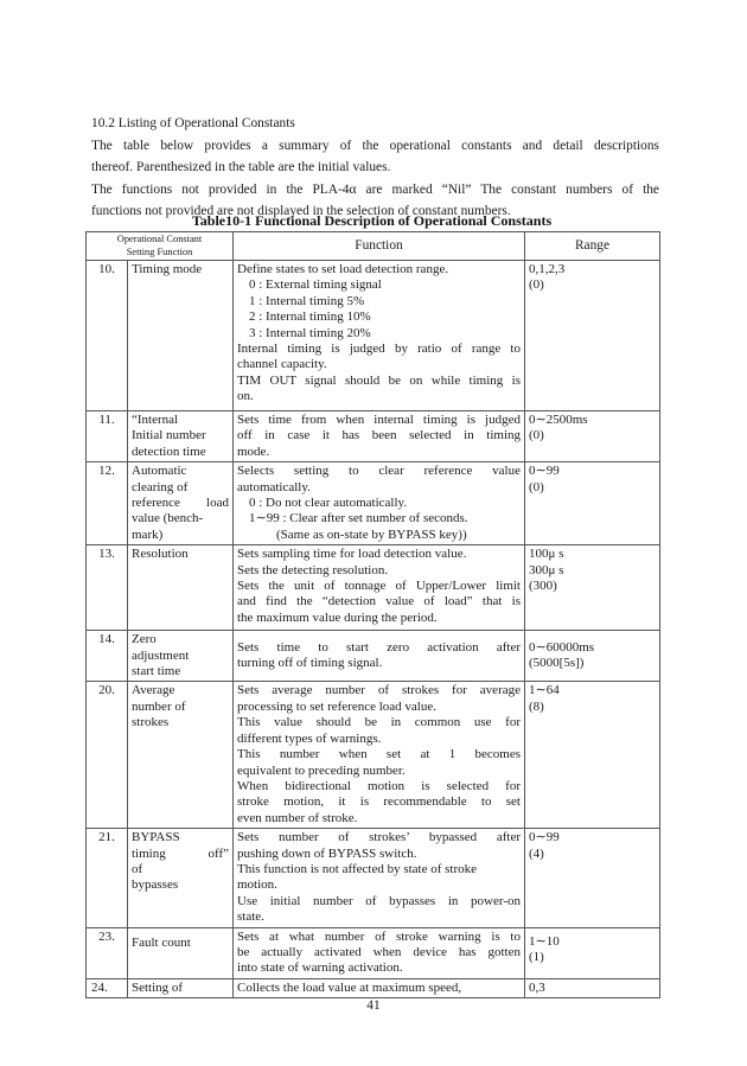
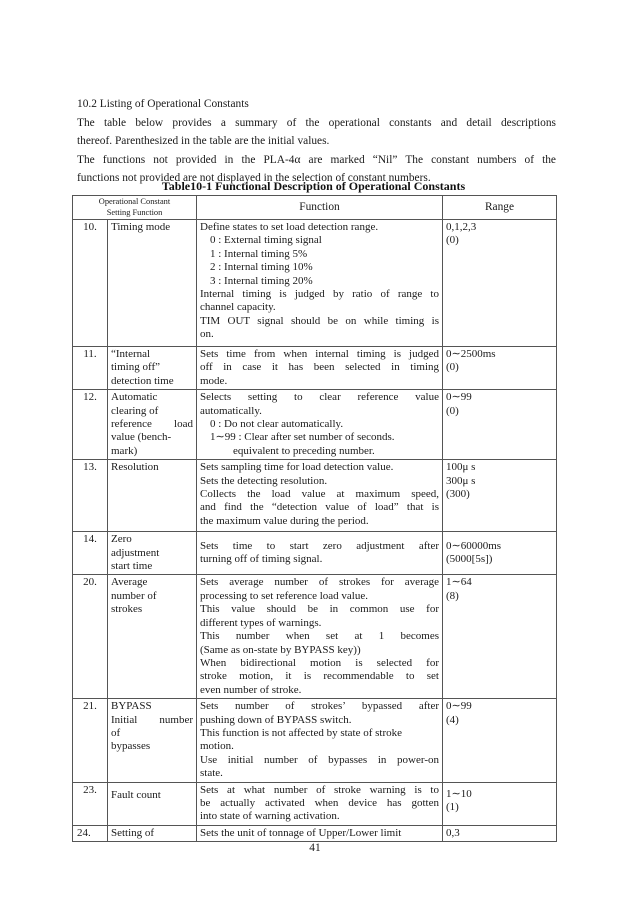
  10.2 Listing of Operational Constants
  The table below provides a summary of the operational constants and detail descriptions
  thereof. Parenthesized in the table are the initial values.
  The functions not provided in the PLA-4α are marked “Nil” The constant numbers of the
  functions not provided are not displayed in the selection of constant numbers.
  Table10-1 Functional Description of Operational Constants
  Operational Constant Setting Function	Function	Range
  10.	Timing mode	Define states to set load detection range. 0 : External timing signal 1 : Internal timing 5% 2 : Internal timing 10% 3 : Internal timing 20% Internal timing is judged by ratio of range to channel capacity. TIM OUT signal should be on while timing is on.	0,1,2,3 (0)
- 11.	“Internal Initial number detection time	Sets time from when internal timing is judged off in case it has been selected in timing mode.	0∼2500ms (0)
+ 11.	“Internal timing off” detection time	Sets time from when internal timing is judged off in case it has been selected in timing mode.	0∼2500ms (0)
- 12.	Automatic clearing of reference load value (bench- mark)	Selects setting to clear reference value automatically. 0 : Do not clear automatically. 1∼99 : Clear after set number of seconds. (Same as on-state by BYPASS key))	0∼99 (0)
+ 12.	Automatic clearing of reference load value (bench- mark)	Selects setting to clear reference value automatically. 0 : Do not clear automatically. 1∼99 : Clear after set number of seconds. equivalent to preceding number.	0∼99 (0)
- 13.	Resolution	Sets sampling time for load detection value. Sets the detecting resolution. Sets the unit of tonnage of Upper/Lower limit and find the “detection value of load” that is the maximum value during the period.	100μ s 300μ s (300)
+ 13.	Resolution	Sets sampling time for load detection value. Sets the detecting resolution. Collects the load value at maximum speed, and find the “detection value of load” that is the maximum value during the period.	100μ s 300μ s (300)
- 14.	Zero adjustment start time	Sets time to start zero activation after turning off of timing signal.	0∼60000ms (5000[5s])
+ 14.	Zero adjustment start time	Sets time to start zero adjustment after turning off of timing signal.	0∼60000ms (5000[5s])
- 20.	Average number of strokes	Sets average number of strokes for average processing to set reference load value. This value should be in common use for different types of warnings. This number when set at 1 becomes equivalent to preceding number. When bidirectional motion is selected for stroke motion, it is recommendable to set even number of stroke.	1∼64 (8)
+ 20.	Average number of strokes	Sets average number of strokes for average processing to set reference load value. This value should be in common use for different types of warnings. This number when set at 1 becomes (Same as on-state by BYPASS key)) When bidirectional motion is selected for stroke motion, it is recommendable to set even number of stroke.	1∼64 (8)
- 21.	BYPASS timing off” of bypasses	Sets number of strokes’ bypassed after pushing down of BYPASS switch. This function is not affected by state of stroke motion. Use initial number of bypasses in power-on state.	0∼99 (4)
+ 21.	BYPASS Initial number of bypasses	Sets number of strokes’ bypassed after pushing down of BYPASS switch. This function is not affected by state of stroke motion. Use initial number of bypasses in power-on state.	0∼99 (4)
  23.	Fault count	Sets at what number of stroke warning is to be actually activated when device has gotten into state of warning activation.	1∼10 (1)
- 24.	Setting of	Collects the load value at maximum speed,	0,3
+ 24.	Setting of	Sets the unit of tonnage of Upper/Lower limit	0,3
  41
